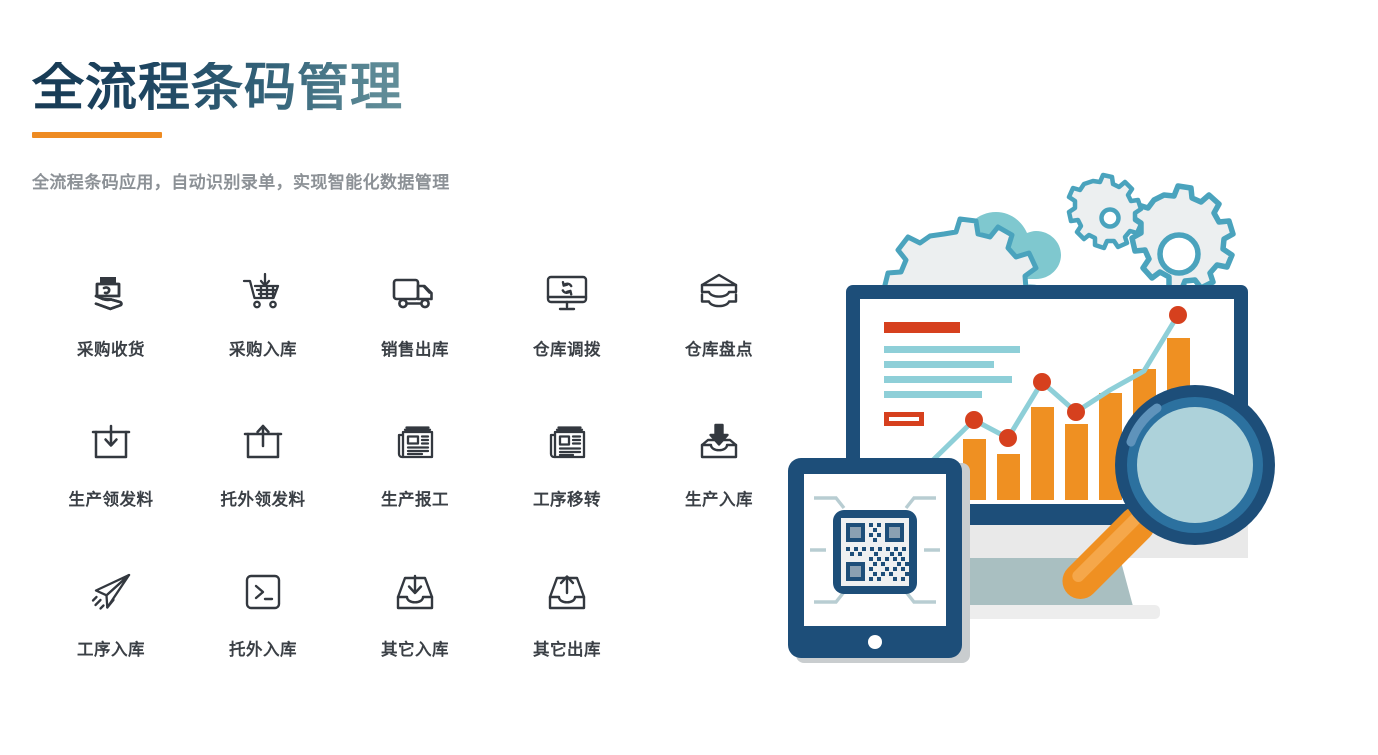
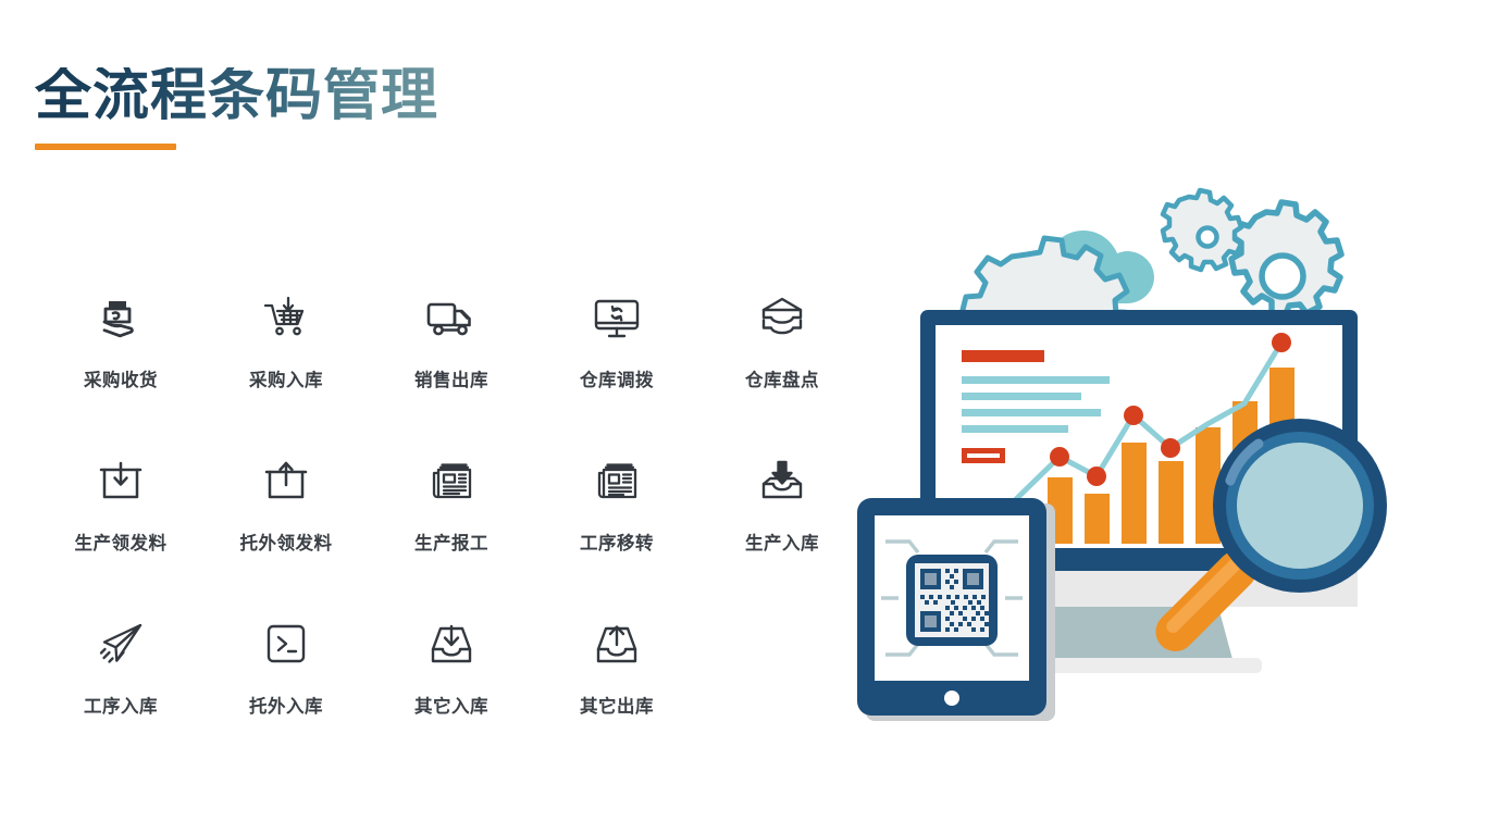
  全流程条码管理
- 全流程条码应用，自动识别录单，实现智能化数据管理
  采购收货
  采购入库
  销售出库
  仓库调拨
  仓库盘点
  生产领发料
  托外领发料
  生产报工
  工序移转
  生产入库
  工序入库
  托外入库
  其它入库
  其它出库
